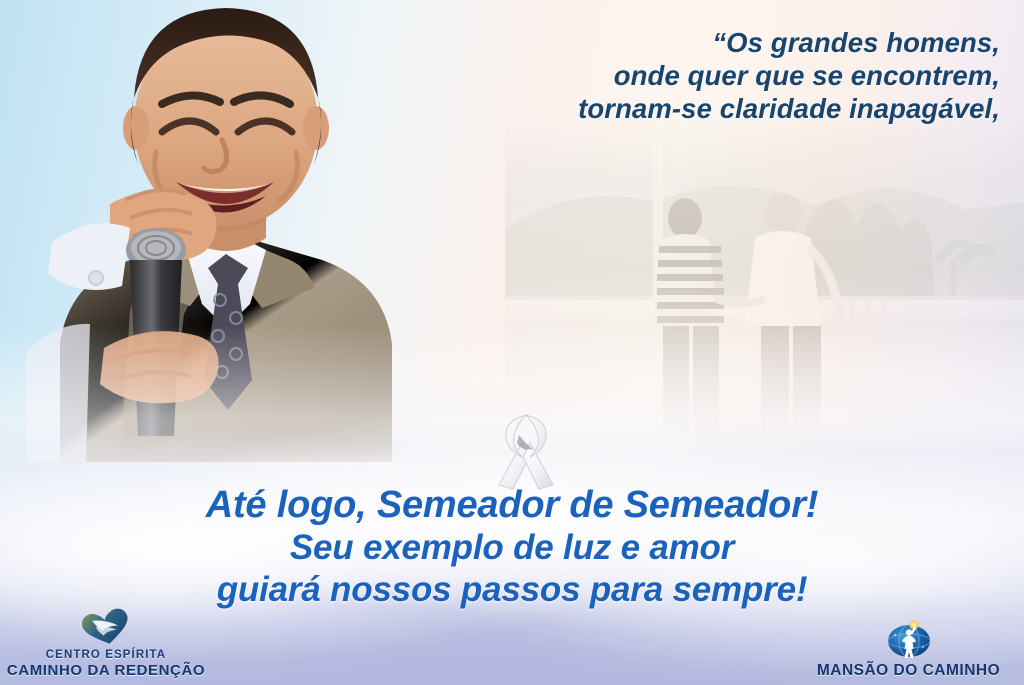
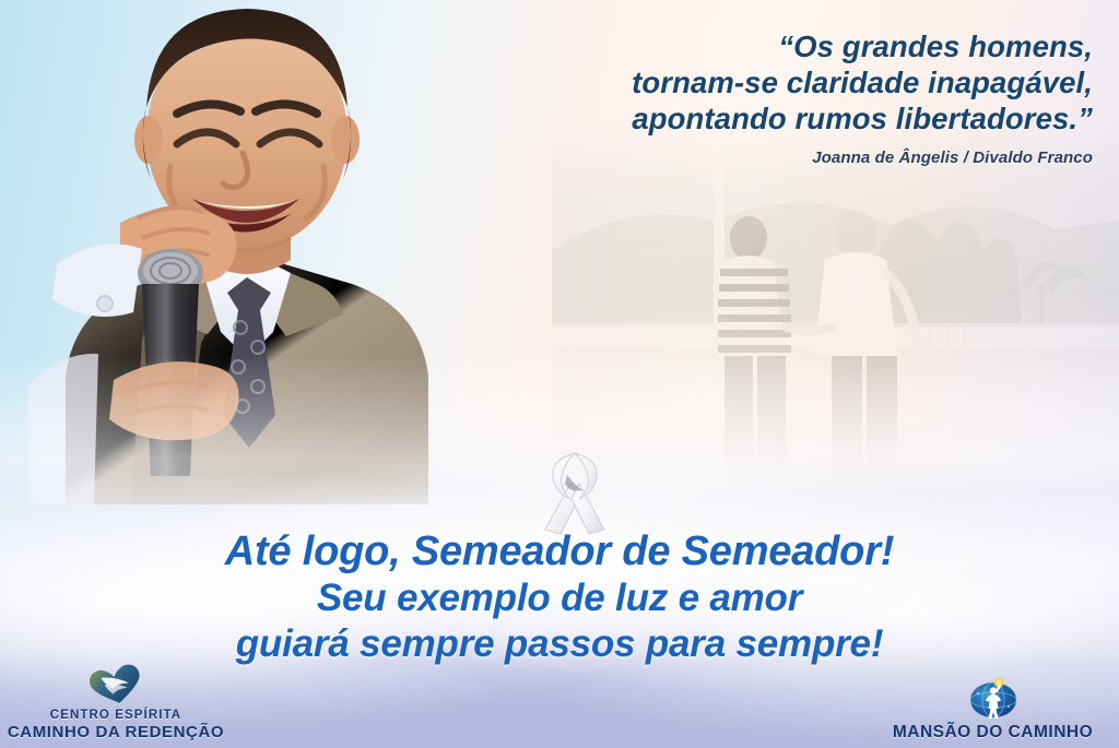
  “Os grandes homens,
- onde quer que se encontrem,
  tornam-se claridade inapagável,
+ apontando rumos libertadores.”
+ Joanna de Ângelis / Divaldo Franco
  Até logo, Semeador de Semeador!
  Seu exemplo de luz e amor
- guiará nossos passos para sempre!
+ guiará sempre passos para sempre!
  CENTRO ESPÍRITA
  CAMINHO DA REDENÇÃO
  MANSÃO DO CAMINHO
